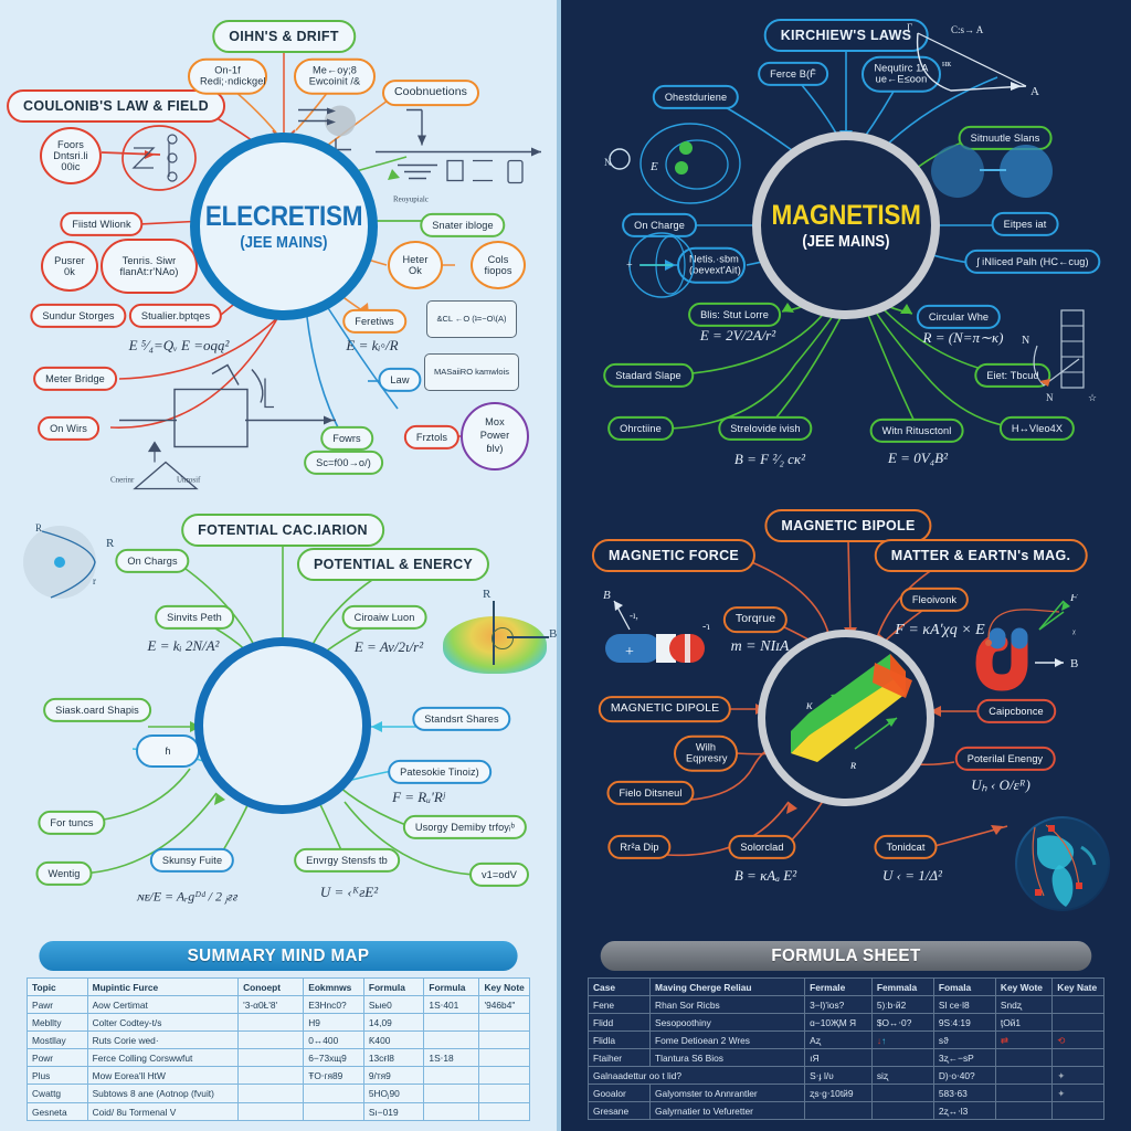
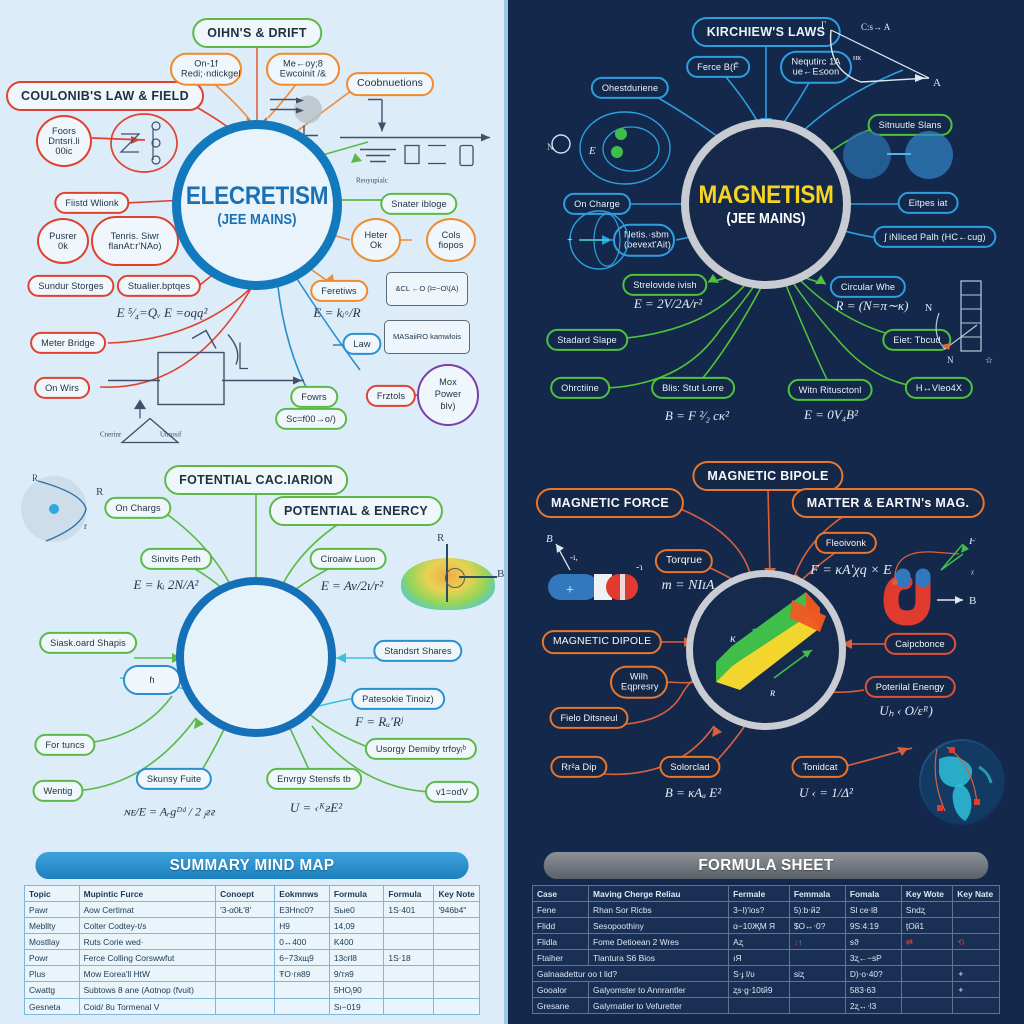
  OIHN'S & DRIFT
  COULONIB'S LAW & FIELD
  Coobnuetions
  On-1f Redi;·ndickgel
  Me←oy;8 Ewcoinit /&
  Foors Dntsri.li 00ic
  Fiistd Wlionk
  Pusrer 0k
  Tenris. Siwr flanAt:r'NAo)
  Sundur Storges
  Stualier.bptqes
  Meter Bridge
  On Wirs
  Snater ibloge
  Heter Ok
  Cols fiopos
  Feretiws
  Law
  Fowrs
  Sc=f00→o/)
  Frztols
  Mox Power ɓlv)
  &CL ←O (ʇ=−O\(A)
  MASaiiRO kamwlois
  E ⁵⁄₄=Qᵥ E =оqą²
  E = kᵢ◦/R
  Reoyupialc
  Cnerinr
  Unrosif
  ELECRETISM
  (JEE MAINS)
  KIRCHIEW'S LAWS
  Ferce B(F̄
  Nequtirc 1A ue←E≤oon
  Ohestduriene
  On Charge
  etis.·sbm (bevext'Ait)
  Sitnuutle Slans
  Eitpes iat
  ʃ iNliced Palh (HC←cug)
- Blis: Stut Lorre
+ Strelovide ivish
  Circular Whe
  Stadard Slape
  Eiet: Tbcu
  Ohrctiine
- Strelovide ivish
+ Blis: Stut Lorre
  Witn Ritusctonl
  H↔Vleo4X
  E = 2V/2A/r²
  R = (N=π∼κ)
  B = F ²⁄₂ cκ²
  E = 0V₄B²
  N
  E
  Г
  C:s→ A
  A
  нк
  +
  N
  N
  ☆
  MAGNETISM
  (JEE MAINS)
  FOTENTIAL CAC.IARION
  POTENTIAL & ENERCY
  On Chargs
  Sinvits Peth
  Ciroaiw Luon
  Siask.oard Shapis
  Standsrt Shares
  ɦ
  Patesokie Tinoiz)
  For tuncs
  Usorgy Demiby trfoyᵢᵇ
  Wentig
  Skunsy Fuite
  Envrgy Stensfs tb
  v1=odV
  E = kᵢ 2N/A²
  E = Av/2ι/r²
  F = Rᵤ'Rʲ
  ɴᴇ/E = Aᵣgᴰᵈ / 2 ⱼғғ
  U = ‹ᴷƨE²
  R
  R
  r
  R
  B
  MAGNETIC BIPOLE
  MAGNETIC FORCE
  MATTER & EARTN's MAG.
  Torqrue
  Fleoivonk
  MAGNETIC DIPOLE
  Caipcbonce
  Wilh Eqpresry
  Poterilal Enengy
  Fielo Ditsneul
  Rг²a Dip
  Solorclad
  Tonidcat
  m = NIɪA
  F = κΑʹχq × E
  Uₕ ‹ O/εᴿ)
  B = κAₐ E²
  U ‹ = 1/Δ²
  +
  B
  -ı,
  -ɿ
  F
  ᵡ
  B
  ᴋ
  ʀ
  SUMMARY MIND MAP
  Topic	Mupintic Furce	Conoept	Eokmnws	Formula	Formula	Key Note
  Pawr	Aow Certimat	'3-α0Ł'8'	E3Hnc0?	Sыe0	1S⋅401	'946b4"
  Mebllty	Colter Codtey-t/s		H9	14,09
  Mostllay	Ruts Corie wed·		0↔400	Ƙ400
  Powr	Ferce Colling Corswwfut		6−73xщ9	13cғl8	1S⋅18
  Plus	Mow Eorea'll HtW		ŦO⋅гя89	9/тя9
  Cwattg	Subtows 8 ane (Aotnop (fvuit)			5HOⱼ90
  Gesneta	Coid/ 8u Tormenal V			Sı−019
  FORMULA SHEET
  Case	Maving Cherge Reliau	Fermale	Femmala	Fomala	Key Wote	Key Nate
  Fene	Rhan Sor Ricbs	3−l)'ioѕ?	5)ːb⋅й2	Sl ce⋅l8	Sndʐ
  Flidd	Sesopoothiny	ɑ−10ҖΜ Я	$O↔⋅0?	9Sː4ː19	ţOй1
  Flidla	Fome Detioean 2 Wres	Aʐ	↓↑	ѕϑ	⇄	⟲
  Ftaiher	Tlantura S6 Bios	ıЯ		3ʐ←−ѕP
  Galnaadettur oo t lid?	S⋅ɟ l/ʋ	ѕiʐ	D)⋅o⋅40?		✦
  Gooalor	Galyomster to Annrantler	ʐѕ⋅ɡ⋅10tй9		583⋅63		✦
  Gresane	Galyrnatier to Vefuretter			2ʐ↔⋅l3
